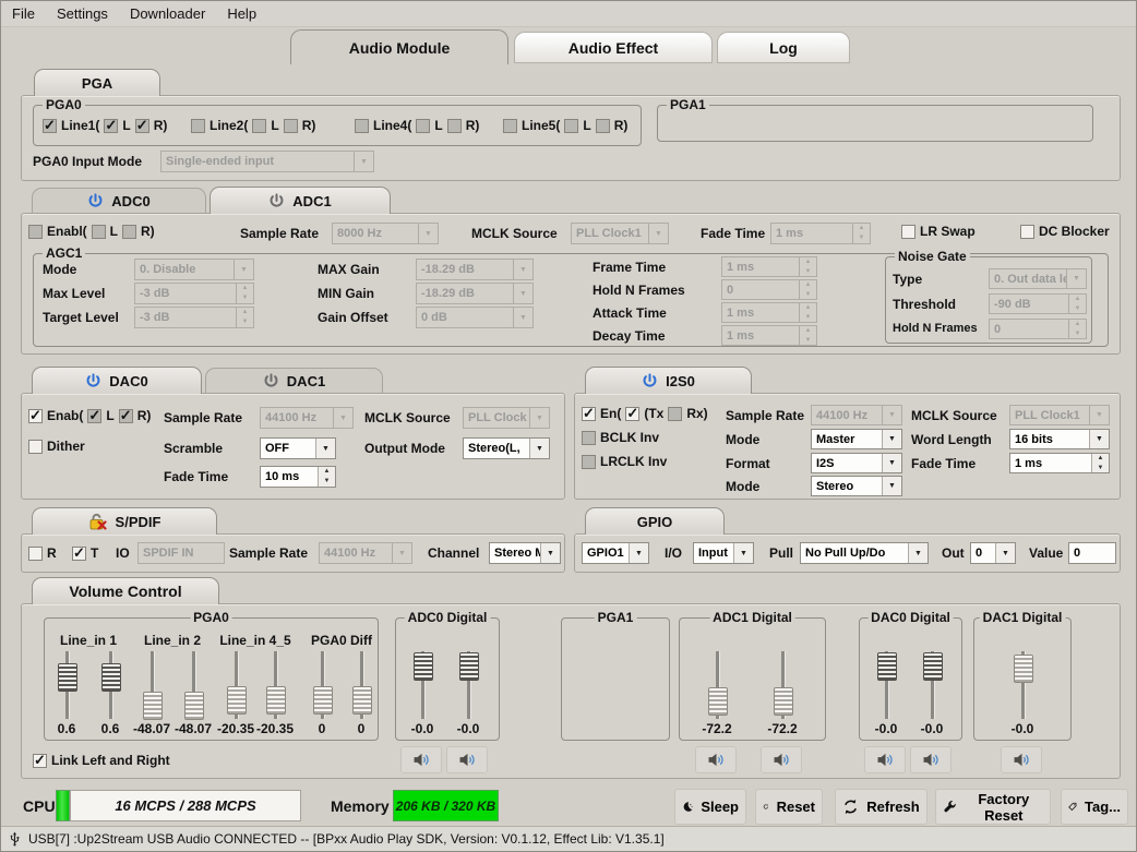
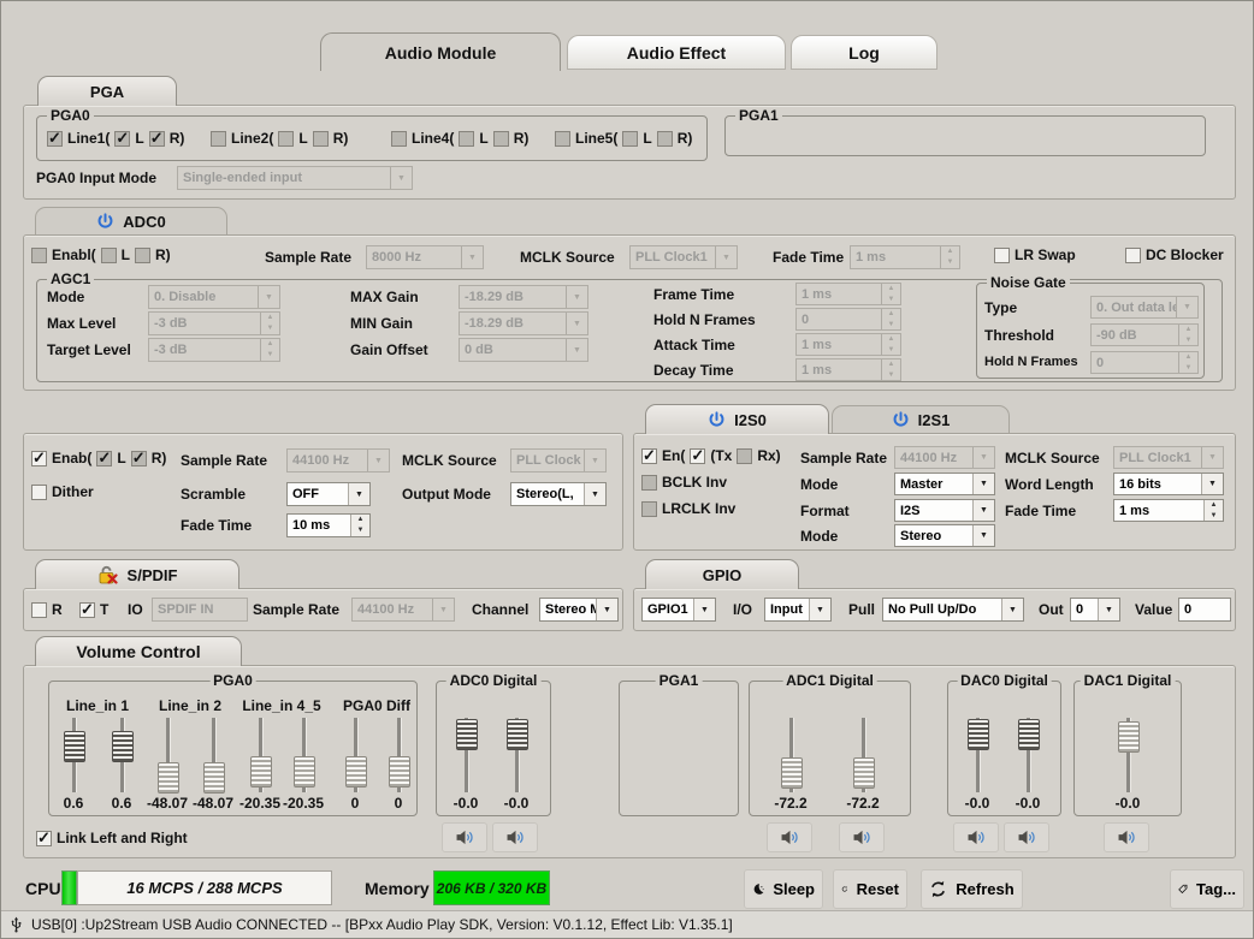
- File
- Settings
- Downloader
- Help
  Audio Module
  Audio Effect
  Log
  PGA
  PGA0
  Line1(
  L
  R)
  Line2(
  L
  R)
  Line4(
  L
  R)
  Line5(
  L
  R)
  PGA1
  PGA0 Input Mode
  Single-ended input
  ADC0
- ADC1
  Enabl(
  L
  R)
  Sample Rate
  8000 Hz
  MCLK Source
  PLL Clock1
  Fade Time
  1 ms
  LR Swap
  DC Blocker
  AGC1
  Mode
  0. Disable
  Max Level
  -3 dB
  Target Level
  -3 dB
  MAX Gain
  -18.29 dB
  MIN Gain
  -18.29 dB
  Gain Offset
  0 dB
  Frame Time
  1 ms
  Hold N Frames
  0
  Attack Time
  1 ms
  Decay Time
  1 ms
  Noise Gate
  Type
  0. Out data l
  Threshold
  -90 dB
  Hold N Frames
  0
- DAC0
- DAC1
  Enab(
  L
  R)
  Sample Rate
  44100 Hz
  MCLK Source
  PLL Clock
  Dither
  Scramble
  OFF
  Output Mode
  Stereo(L,
  Fade Time
  10 ms
  I2S0
+ I2S1
  En(
  (Tx
  Rx)
  Sample Rate
  44100 Hz
  MCLK Source
  PLL Clock1
  BCLK Inv
  Mode
  Master
  Word Length
  16 bits
  LRCLK Inv
  Format
  I2S
  Fade Time
  1 ms
  Mode
  Stereo
  S/PDIF
  R
  T
  IO
  SPDIF IN
  Sample Rate
  44100 Hz
  Channel
  GPIO
  GPIO1
  I/O
  Input
  Pull
  No Pull Up/Do
  Out
  0
  Value
  0
  Volume Control
  PGA0
  Line_in 1
  Line_in 2
  Line_in 4_5
  PGA0 Diff
  0.6
  0.6
  -48.07
  -48.07
  -20.35
  -20.35
  0
  0
  ADC0 Digital
  -0.0
  -0.0
  PGA1
  ADC1 Digital
  -72.2
  -72.2
  DAC0 Digital
  -0.0
  -0.0
  DAC1 Digital
  -0.0
  Link Left and Right
  CPU
  16 MCPS / 288 MCPS
  Memory
  206 KB / 320 KB
  Sleep
  Reset
  Refresh
- Factory Reset
  Tag...
- USB[7] :Up2Stream USB Audio CONNECTED -- [BPxx Audio Play SDK, Version: V0.1.12, Effect Lib: V1.35.1]
+ USB[0] :Up2Stream USB Audio CONNECTED -- [BPxx Audio Play SDK, Version: V0.1.12, Effect Lib: V1.35.1]
